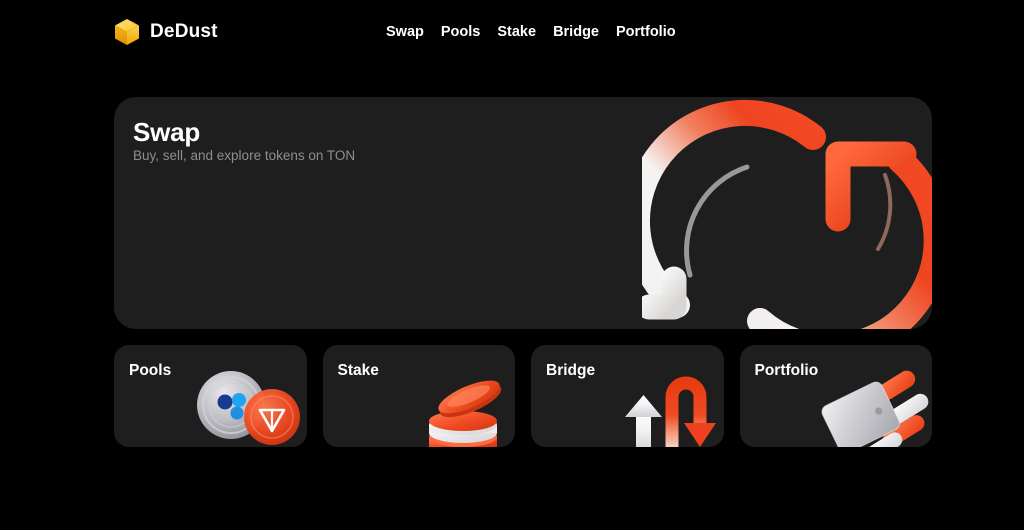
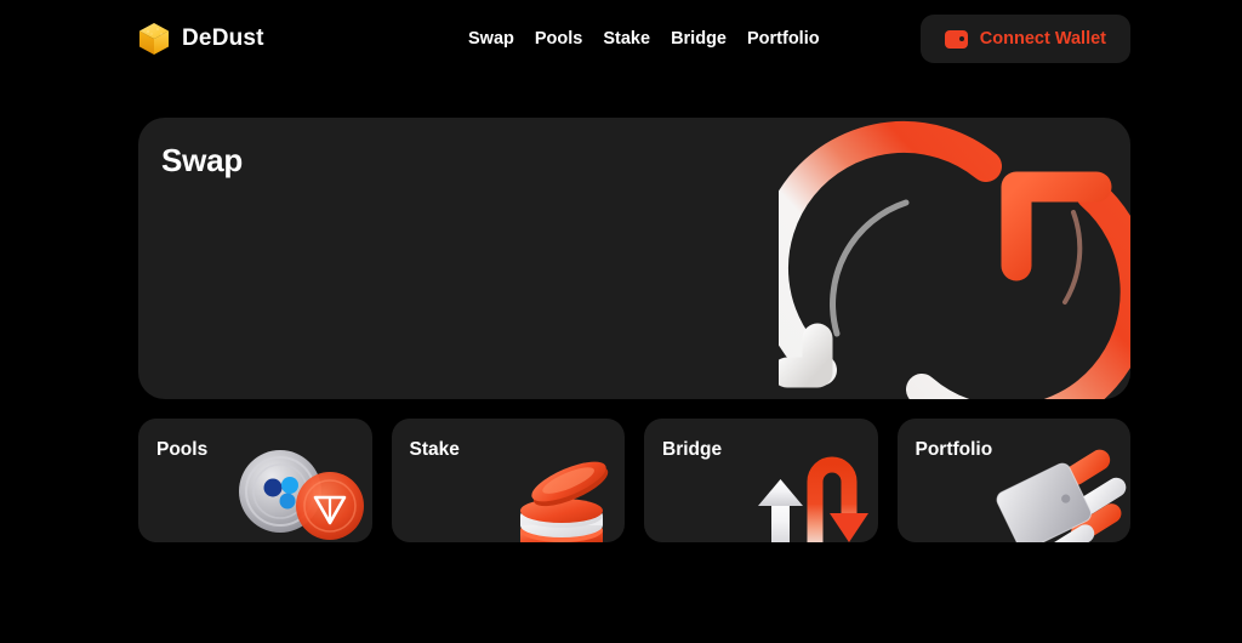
  DeDust
  Swap
  Pools
  Stake
  Bridge
  Portfolio
+ Connect Wallet
  Swap
- Buy, sell, and explore tokens on TON
  Pools
  Stake
  Bridge
  Portfolio
